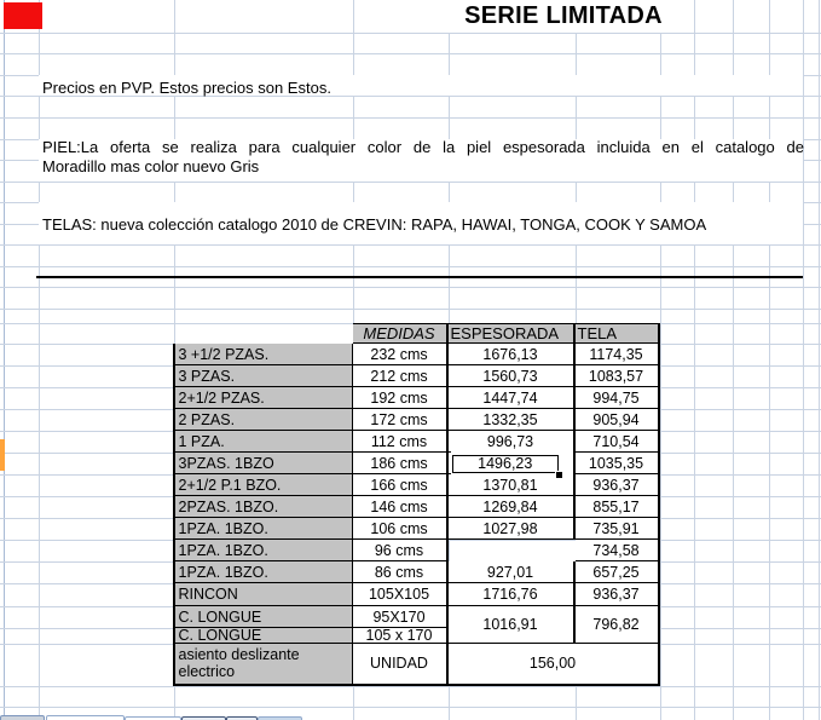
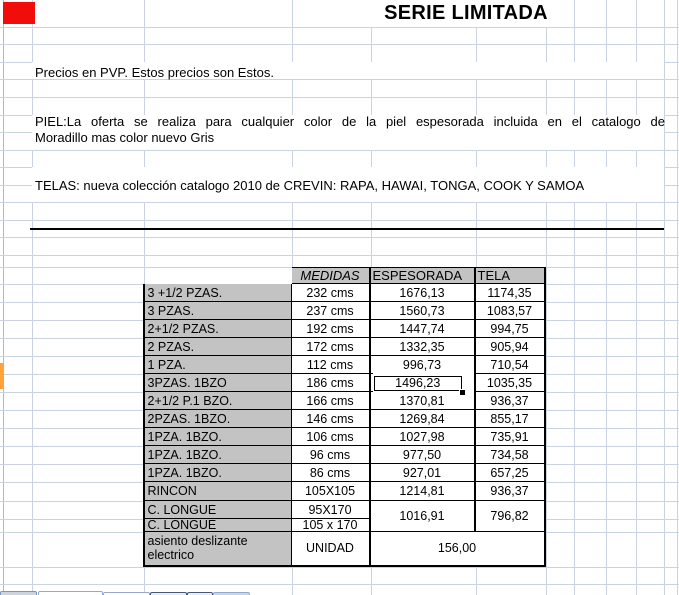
  SERIE LIMITADA
  Precios en PVP. Estos precios son Estos.
  PIEL:La oferta se realiza para cualquier color de la piel espesorada incluida en el catalogo de
  Moradillo mas color nuevo Gris
  TELAS: nueva colección catalogo 2010 de CREVIN: RAPA, HAWAI, TONGA, COOK Y SAMOA
  MEDIDAS
  ESPESORADA
  TELA
  3 +1/2 PZAS.
  232 cms
  1676,13
  1174,35
  3 PZAS.
- 212 cms
+ 237 cms
  1560,73
  1083,57
  2+1/2 PZAS.
  192 cms
  1447,74
  994,75
  2 PZAS.
  172 cms
  1332,35
  905,94
  1 PZA.
  112 cms
  996,73
  710,54
  3PZAS. 1BZO
  186 cms
  1035,35
  2+1/2 P.1 BZO.
  166 cms
  1370,81
  936,37
  2PZAS. 1BZO.
  146 cms
  1269,84
  855,17
  1PZA. 1BZO.
  106 cms
  1027,98
  735,91
  1PZA. 1BZO.
  96 cms
+ 977,50
  734,58
  1PZA. 1BZO.
  86 cms
  927,01
  657,25
  RINCON
  105X105
- 1716,76
+ 1214,81
  936,37
  C. LONGUE
  95X170
  1016,91
  796,82
  C. LONGUE
  105 x 170
  asiento deslizante electrico
  UNIDAD
  156,00
  1496,23
